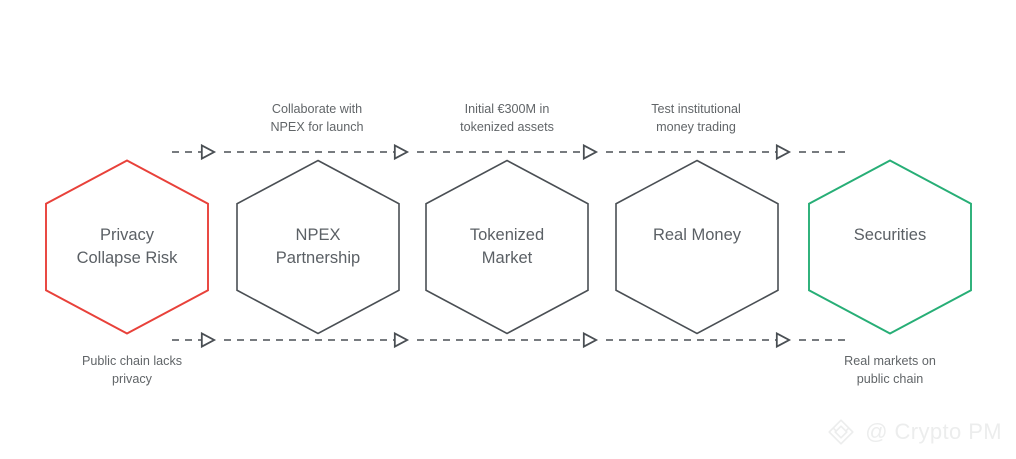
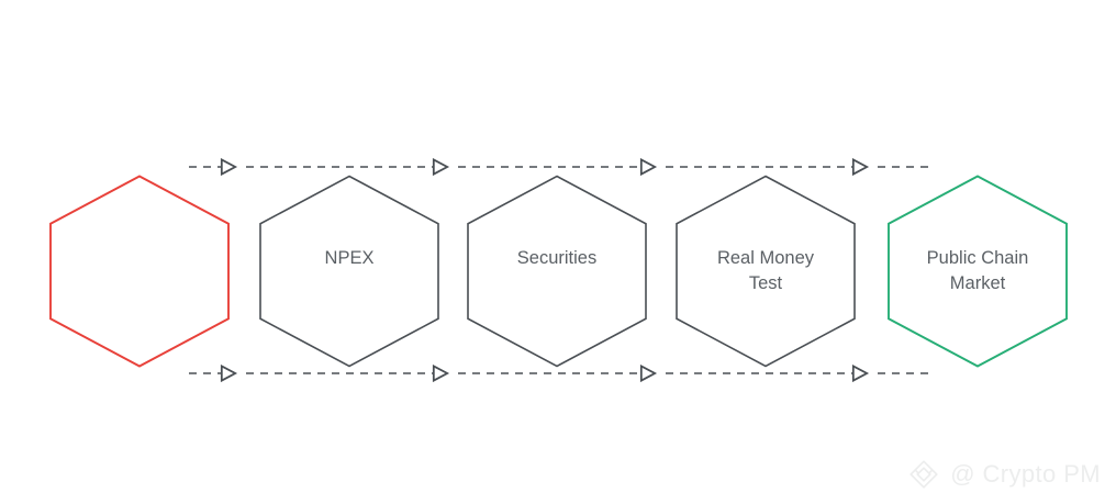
- Privacy
- Collapse Risk
  NPEX
- Partnership
- Tokenized
- Market
+ Securities
  Real Money
+ Test
+ Public Chain
- Securities
+ Market
- Collaborate with
- NPEX for launch
- Initial €300M in
- tokenized assets
- Test institutional
- money trading
- Public chain lacks
- privacy
- Real markets on
- public chain
